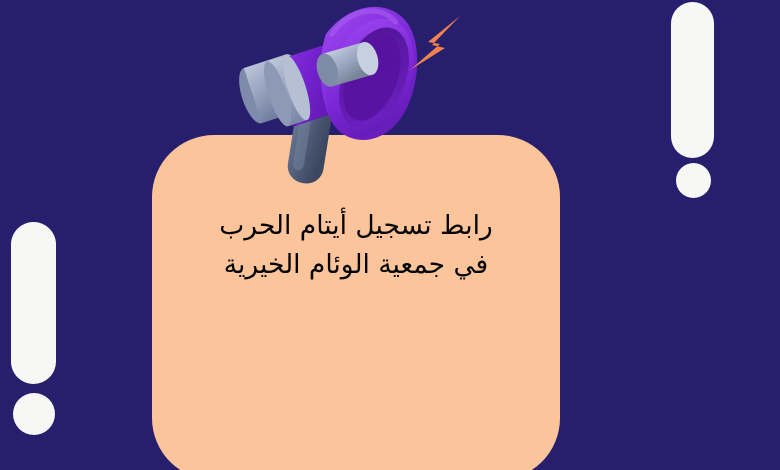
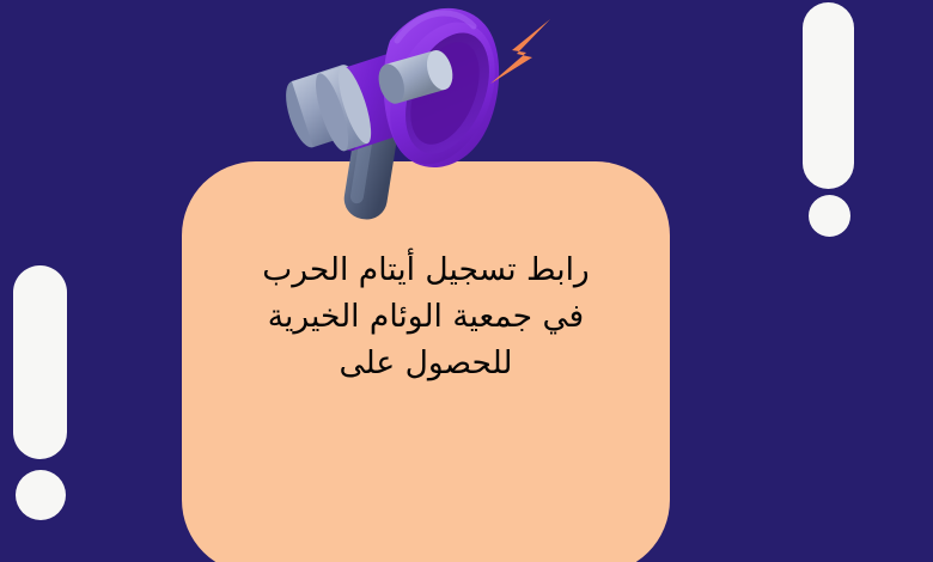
  رابط تسجيل أيتام الحرب
  في جمعية الوئام الخيرية
+ للحصول على
